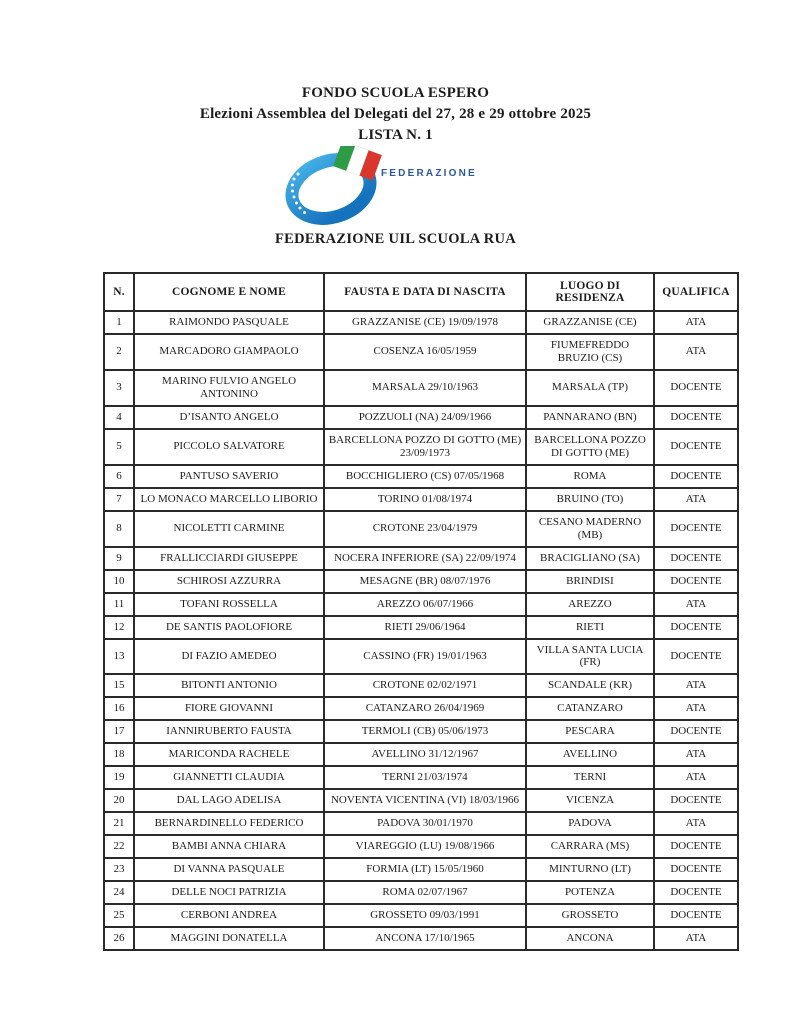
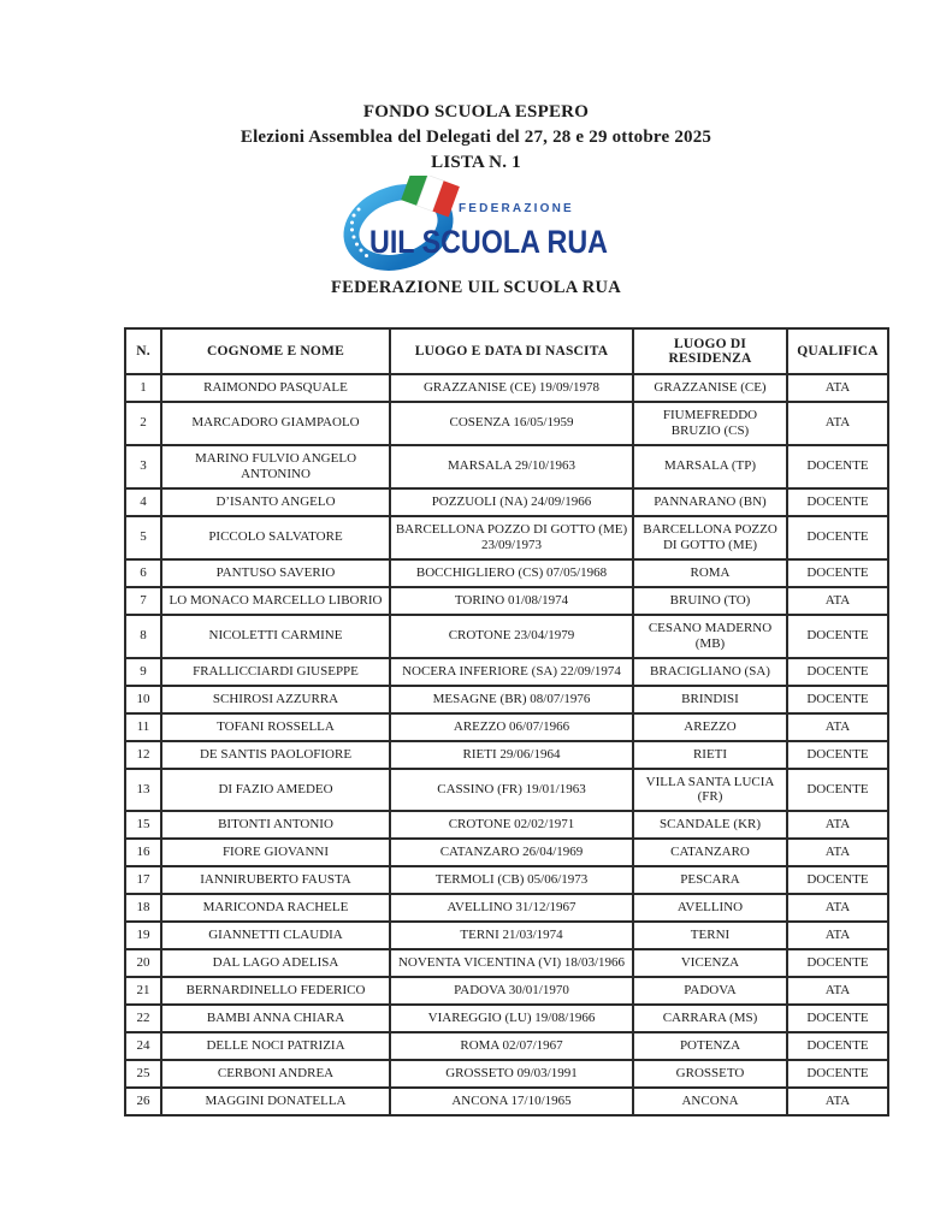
  FONDO SCUOLA ESPERO
  Elezioni Assemblea del Delegati del 27, 28 e 29 ottobre 2025
  LISTA N. 1
  FEDERAZIONE
+ UIL SCUOLA RUA
  FEDERAZIONE UIL SCUOLA RUA
- N.	COGNOME E NOME	FAUSTA E DATA DI NASCITA	LUOGO DI RESIDENZA	QUALIFICA
+ N.	COGNOME E NOME	LUOGO E DATA DI NASCITA	LUOGO DI RESIDENZA	QUALIFICA
  1	RAIMONDO PASQUALE	GRAZZANISE (CE) 19/09/1978	GRAZZANISE (CE)	ATA
  2	MARCADORO GIAMPAOLO	COSENZA 16/05/1959	FIUMEFREDDO BRUZIO (CS)	ATA
  3	MARINO FULVIO ANGELO ANTONINO	MARSALA 29/10/1963	MARSALA (TP)	DOCENTE
  4	D’ISANTO ANGELO	POZZUOLI (NA) 24/09/1966	PANNARANO (BN)	DOCENTE
  5	PICCOLO SALVATORE	BARCELLONA POZZO DI GOTTO (ME) 23/09/1973	BARCELLONA POZZO DI GOTTO (ME)	DOCENTE
  6	PANTUSO SAVERIO	BOCCHIGLIERO (CS) 07/05/1968	ROMA	DOCENTE
  7	LO MONACO MARCELLO LIBORIO	TORINO 01/08/1974	BRUINO (TO)	ATA
  8	NICOLETTI CARMINE	CROTONE 23/04/1979	CESANO MADERNO (MB)	DOCENTE
  9	FRALLICCIARDI GIUSEPPE	NOCERA INFERIORE (SA) 22/09/1974	BRACIGLIANO (SA)	DOCENTE
  10	SCHIROSI AZZURRA	MESAGNE (BR) 08/07/1976	BRINDISI	DOCENTE
  11	TOFANI ROSSELLA	AREZZO 06/07/1966	AREZZO	ATA
  12	DE SANTIS PAOLOFIORE	RIETI 29/06/1964	RIETI	DOCENTE
  13	DI FAZIO AMEDEO	CASSINO (FR) 19/01/1963	VILLA SANTA LUCIA (FR)	DOCENTE
  15	BITONTI ANTONIO	CROTONE 02/02/1971	SCANDALE (KR)	ATA
  16	FIORE GIOVANNI	CATANZARO 26/04/1969	CATANZARO	ATA
  17	IANNIRUBERTO FAUSTA	TERMOLI (CB) 05/06/1973	PESCARA	DOCENTE
  18	MARICONDA RACHELE	AVELLINO 31/12/1967	AVELLINO	ATA
  19	GIANNETTI CLAUDIA	TERNI 21/03/1974	TERNI	ATA
  20	DAL LAGO ADELISA	NOVENTA VICENTINA (VI) 18/03/1966	VICENZA	DOCENTE
  21	BERNARDINELLO FEDERICO	PADOVA 30/01/1970	PADOVA	ATA
  22	BAMBI ANNA CHIARA	VIAREGGIO (LU) 19/08/1966	CARRARA (MS)	DOCENTE
- 23	DI VANNA PASQUALE	FORMIA (LT) 15/05/1960	MINTURNO (LT)	DOCENTE
  24	DELLE NOCI PATRIZIA	ROMA 02/07/1967	POTENZA	DOCENTE
  25	CERBONI ANDREA	GROSSETO 09/03/1991	GROSSETO	DOCENTE
  26	MAGGINI DONATELLA	ANCONA 17/10/1965	ANCONA	ATA
